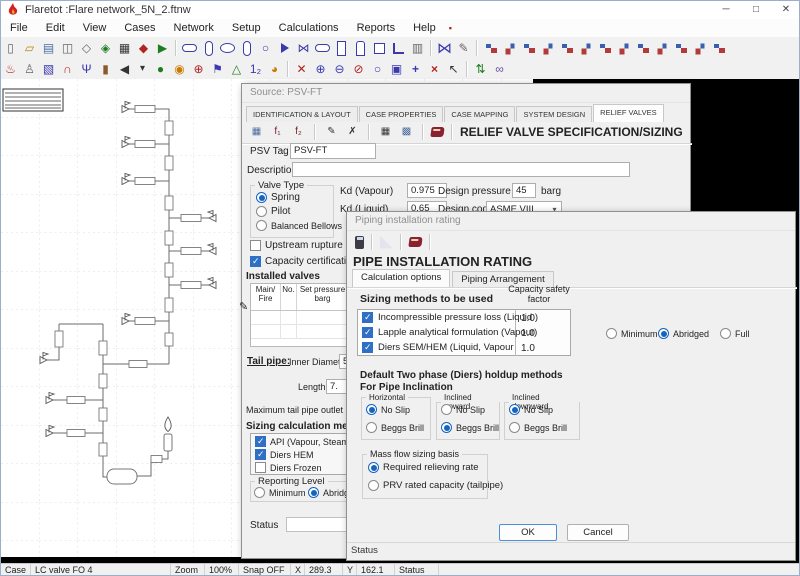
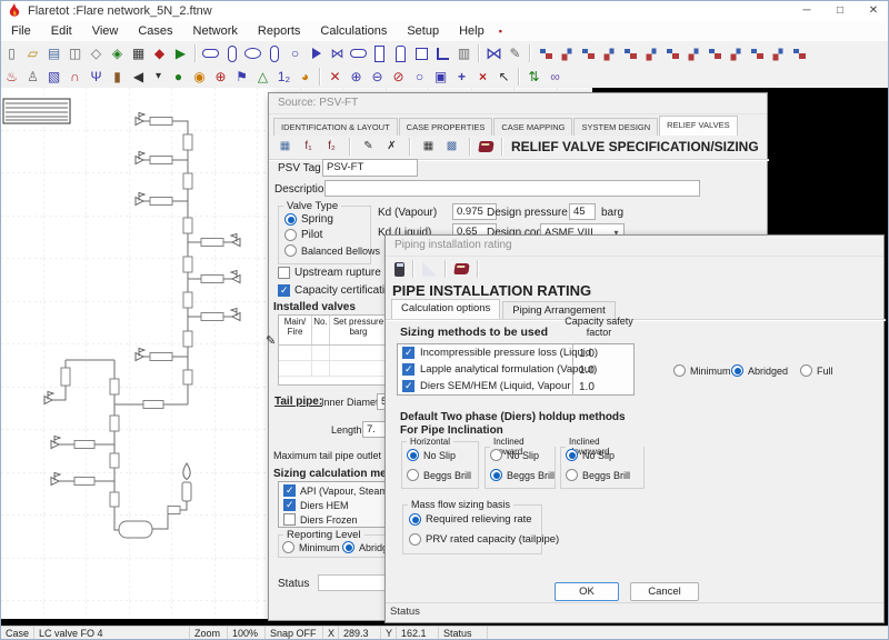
  Flaretot :Flare network_5N_2.ftnw
  ─
  □
  ✕
  File
  Edit
  View
  Cases
  Network
- Setup
+ Reports
  Calculations
- Reports
+ Setup
  Help
  ▪
  ▯
  ▱
  ▤
  ◫
  ◇
  ◈
  ▦
  ◆
  ▶
  ○
  ⋈
  ▥
  ⋈
  ✎
  ♨
  ♙
  ▧
  ∩
  Ψ
  ▮
  ◀
  ▾
  ●
  ◉
  ⊕
  ⚑
  △
  1₂
  ◕
  ✕
  ⊕
  ⊖
  ⊘
  ○
  ▣
  +
  ×
  ↖
  ⇅
  ∞
  Source: PSV-FT
  IDENTIFICATION & LAYOUT
  CASE PROPERTIES
  CASE MAPPING
  SYSTEM DESIGN
  RELIEF VALVES
  ▦
  f₁
  f₂
  ✎
  ✗
  ▦
  ▩
  RELIEF VALVE SPECIFICATION/SIZING
  PSV Tag
  PSV-FT
  Descriptio
  Valve Type
  Spring
  Pilot
  Balanced Bellows
  Kd (Vapour)
  0.975
  Kd (Liquid)
  0.65
  Design pressure
  45
  barg
  Design co
  ASME VIII
  ▾
  Upstream rupture
  Capacity certificat
  Installed valves
  Main/ Fire
  No.
  Set pressure barg
  ✎
  Tail pipe:
  Inner Diame
  Length
  7.
  Maximum tail pipe outlet
  Sizing calculation me
  API (Vapour, Stea
  Diers HEM
  Diers Frozen
  Reporting Level
  Minimum
  Status
  Piping installation rating
  PIPE INSTALLATION RATING
  Calculation options
  Piping Arrangement
  Sizing methods to be used
  Capacity safety factor
  Incompressible pressure loss (Liquid )
  1.0
  Lapple analytical formulation (Vapour)
  1.0
  Diers SEM/HEM (Liquid, Vapour
  1.0
  Minimum
  Abridged
  Full
  Default Two phase (Diers) holdup methods
  For Pipe Inclination
  Horizontal
  No Slip
  Beggs Brill
  Inclined ward
  No Slip
  Beggs Brill
  Inclined wnward
  No Slip
  Beggs Brill
  Mass flow sizing basis
  Required relieving rate
  PRV rated capacity (tailpipe)
  OK
  Cancel
  Status
  Case
  LC valve FO 4
  Zoom
  100%
  Snap OFF
  X
  289.3
  Y
  162.1
  Status
